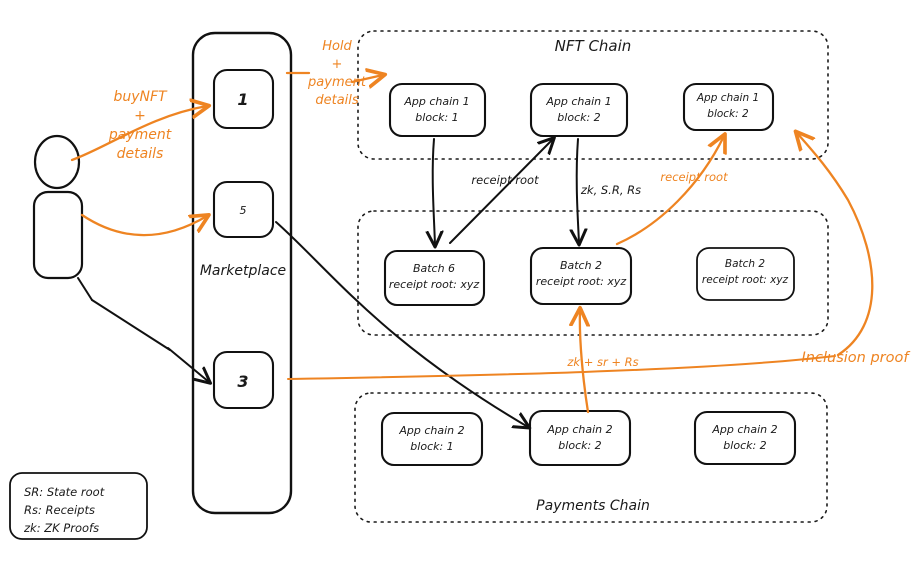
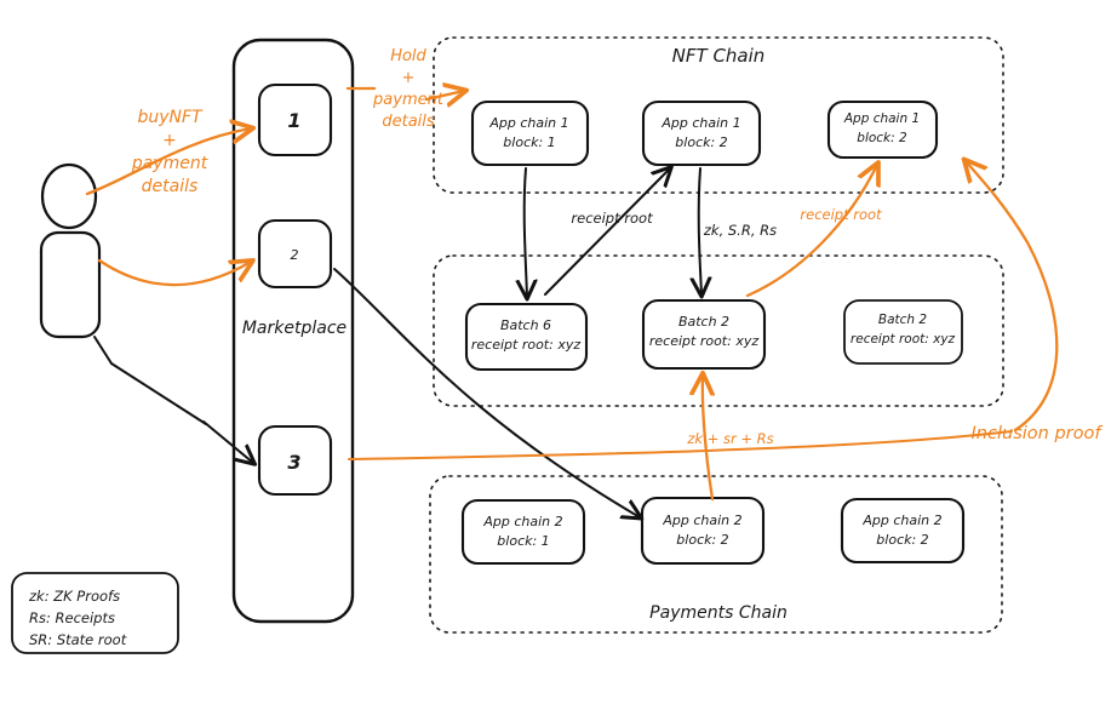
  1
- 5
+ 2
  3
  Marketplace
  NFT Chain
  App chain 1
  block: 1
  App chain 1
  block: 2
  App chain 1
  block: 2
  Batch 6
  receipt root: xyz
  Batch 2
  receipt root: xyz
  Batch 2
  receipt root: xyz
  App chain 2
  block: 1
  App chain 2
  block: 2
  App chain 2
  block: 2
  Payments Chain
  buyNFT
  +
  payment
  details
  Hold
  +
  payment
  details
  receipt root
  zk, S.R, Rs
  receipt root
  zk + sr + Rs
  Inclusion proof
- SR: State root
+ zk: ZK Proofs
  Rs: Receipts
- zk: ZK Proofs
+ SR: State root
